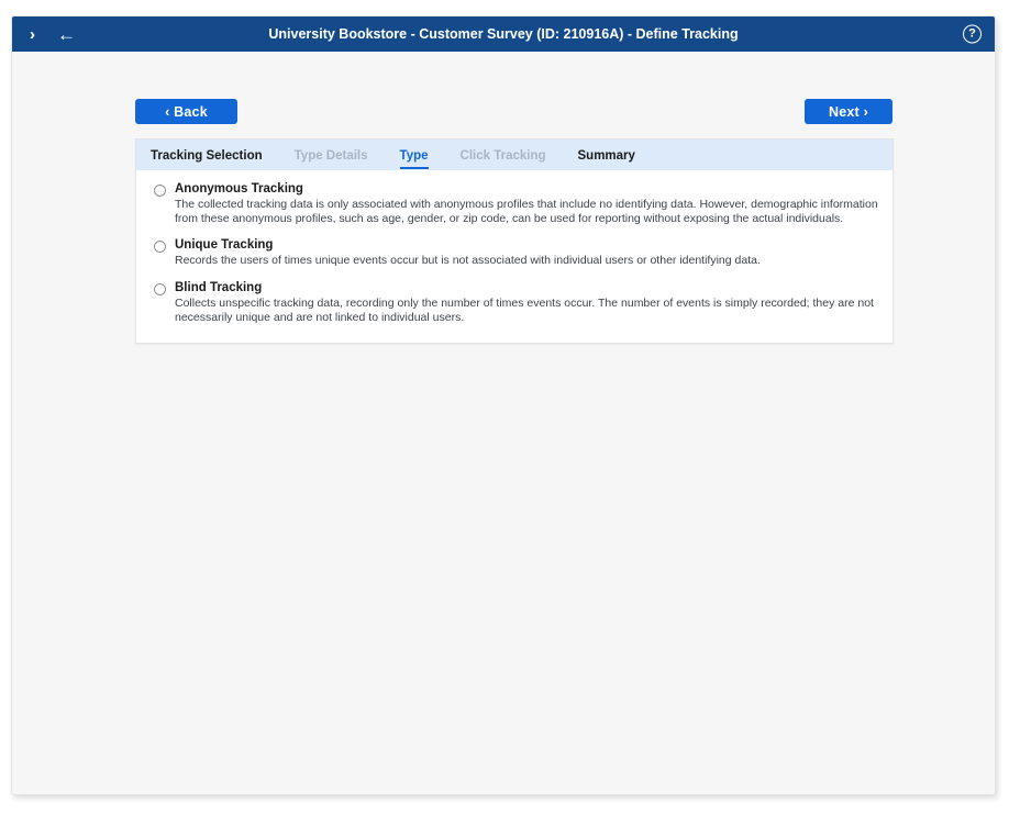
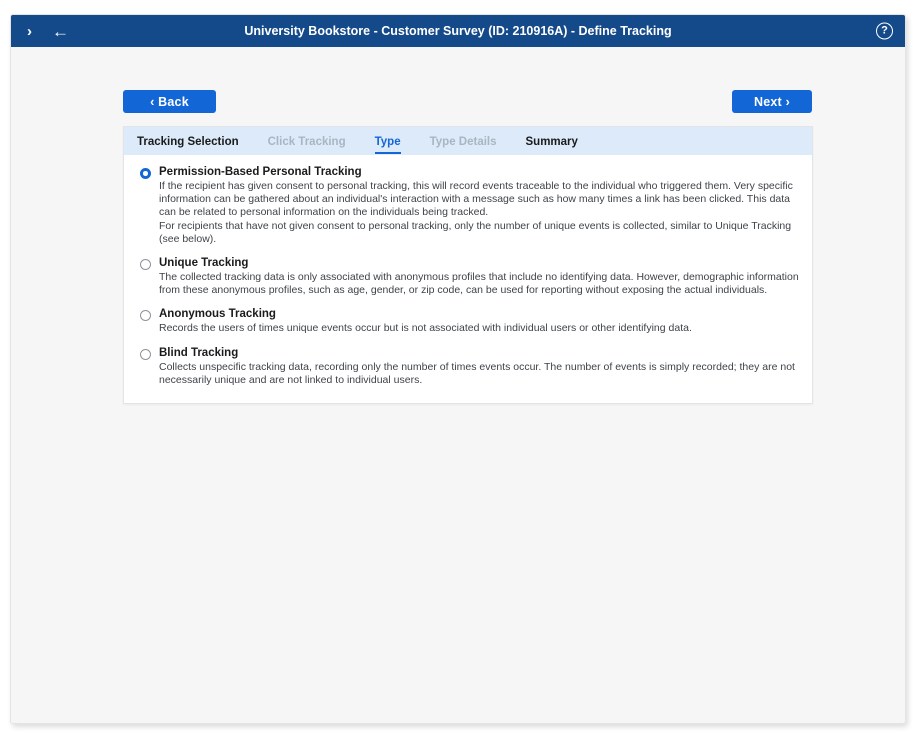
  ›
  ←
  University Bookstore - Customer Survey (ID: 210916A) - Define Tracking
  ?
  ‹ Back
  Next ›
  Tracking Selection
- Type Details
+ Click Tracking
  Type
- Click Tracking
+ Type Details
  Summary
+ Permission-Based Personal Tracking
+ If the recipient has given consent to personal tracking, this will record events traceable to the individual who triggered them. Very specific information can be gathered about an individual's interaction with a message such as how many times a link has been clicked. This data can be related to personal information on the individuals being tracked.
+ For recipients that have not given consent to personal tracking, only the number of unique events is collected, similar to Unique Tracking (see below).
- Anonymous Tracking
+ Unique Tracking
  The collected tracking data is only associated with anonymous profiles that include no identifying data. However, demographic information from these anonymous profiles, such as age, gender, or zip code, can be used for reporting without exposing the actual individuals.
- Unique Tracking
+ Anonymous Tracking
  Records the users of times unique events occur but is not associated with individual users or other identifying data.
  Blind Tracking
  Collects unspecific tracking data, recording only the number of times events occur. The number of events is simply recorded; they are not necessarily unique and are not linked to individual users.
